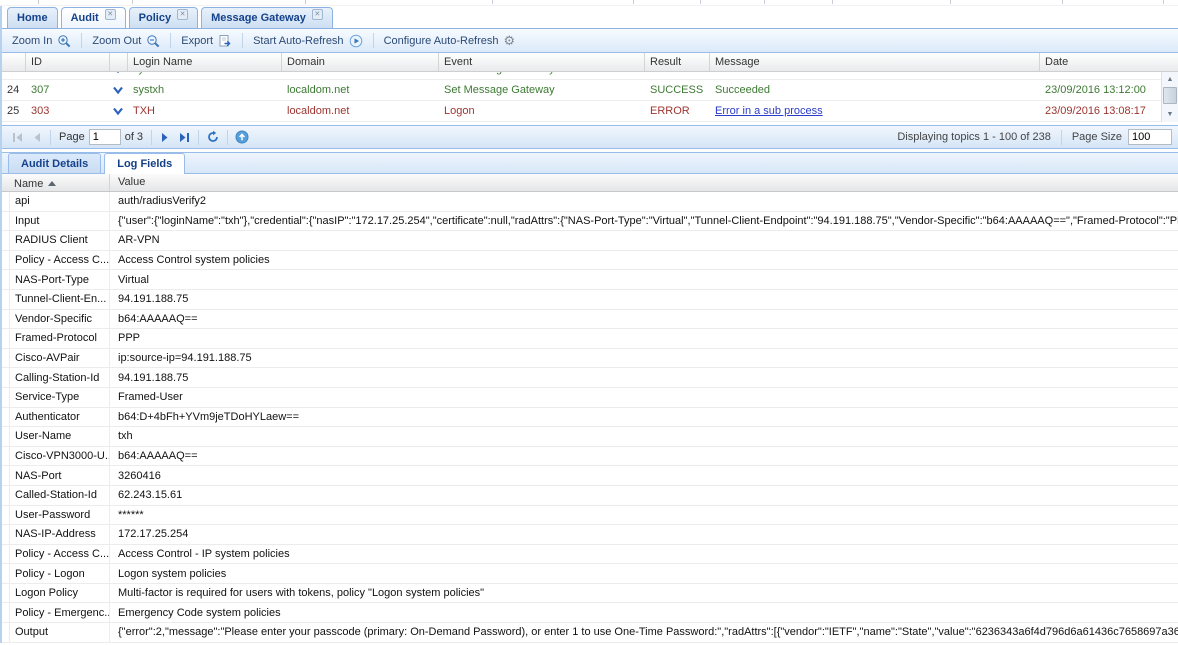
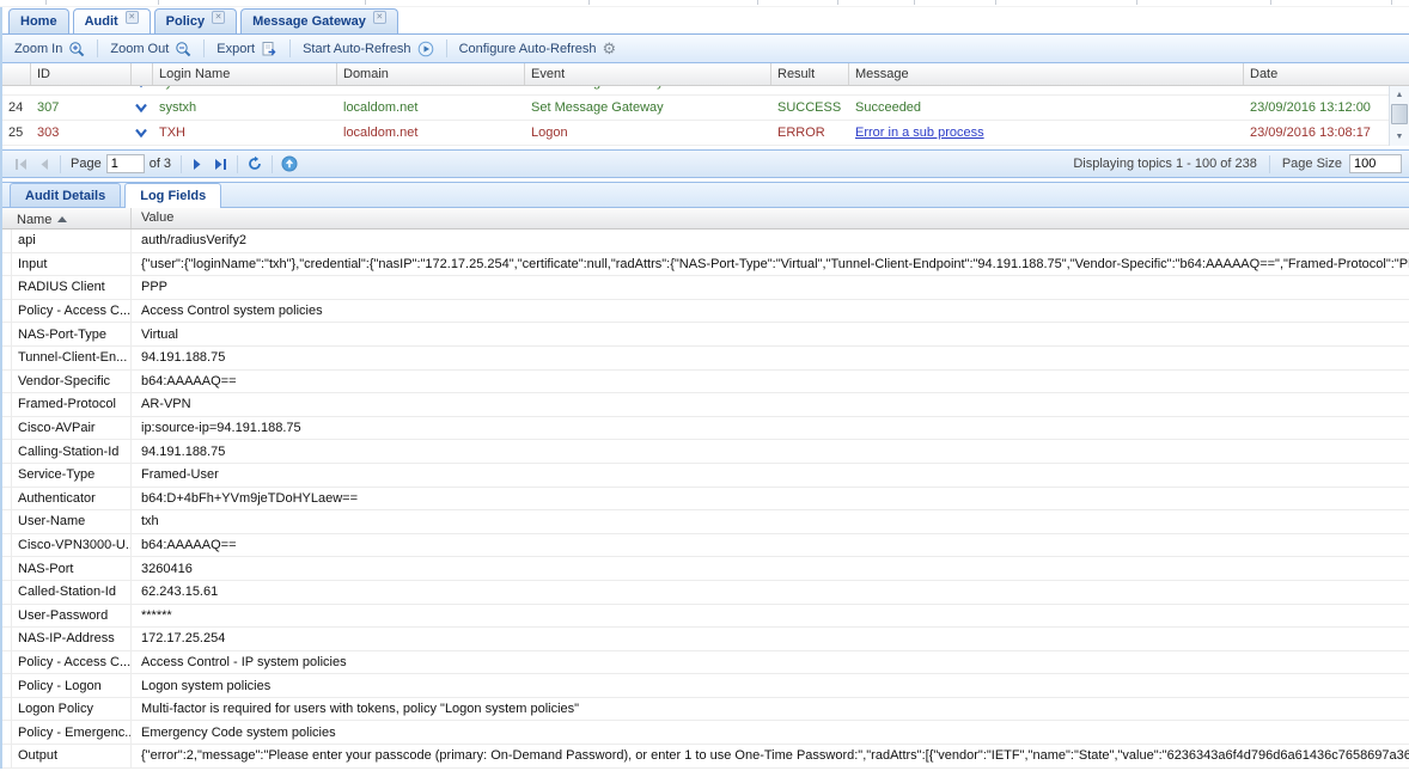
  Home
  Audit
  Policy
  Message Gateway
  Zoom In
  Zoom Out
  Export
  Start Auto-Refresh
  Configure Auto-Refresh
  ⚙
  ID
  Login Name
  Domain
  Event
  Result
  Message
  Date
  24
  307
  systxh
  localdom.net
  Set Message Gateway
  SUCCESS
  Succeeded
  23/09/2016 13:12:00
  25
  303
  TXH
  localdom.net
  Logon
  ERROR
  Error in a sub process
  23/09/2016 13:08:17
  Page
  1
  of 3
  Displaying topics 1 - 100 of 238
  Page Size
  100
  Audit Details
  Log Fields
  Name
  Value
  api
  auth/radiusVerify2
  Input
  {"user":{"loginName":"txh"},"credential":{"nasIP":"172.17.25.254","certificate":null,"radAttrs":{"NAS-Port-Type":"Virtual","Tunnel-Client-Endpoint":"94.191.188.75","Vendor-Specific":"b64:AAAAAQ==","Framed-Protocol":"P
  RADIUS Client
- AR-VPN
+ PPP
  Policy - Access C...
  Access Control system policies
  NAS-Port-Type
  Virtual
  Tunnel-Client-En...
  94.191.188.75
  Vendor-Specific
  b64:AAAAAQ==
  Framed-Protocol
- PPP
+ AR-VPN
  Cisco-AVPair
  ip:source-ip=94.191.188.75
  Calling-Station-Id
  94.191.188.75
  Service-Type
  Framed-User
  Authenticator
  b64:D+4bFh+YVm9jeTDoHYLaew==
  User-Name
  txh
  Cisco-VPN3000-U..
  b64:AAAAAQ==
  NAS-Port
  3260416
  Called-Station-Id
  62.243.15.61
  User-Password
  ******
  NAS-IP-Address
  172.17.25.254
  Policy - Access C...
  Access Control - IP system policies
  Policy - Logon
  Logon system policies
  Logon Policy
  Multi-factor is required for users with tokens, policy "Logon system policies"
  Policy - Emergenc..
  Emergency Code system policies
  Output
  {"error":2,"message":"Please enter your passcode (primary: On-Demand Password), or enter 1 to use One-Time Password:","radAttrs":[{"vendor":"IETF","name":"State","value":"6236343a6f4d796d6a61436c7658697a36
